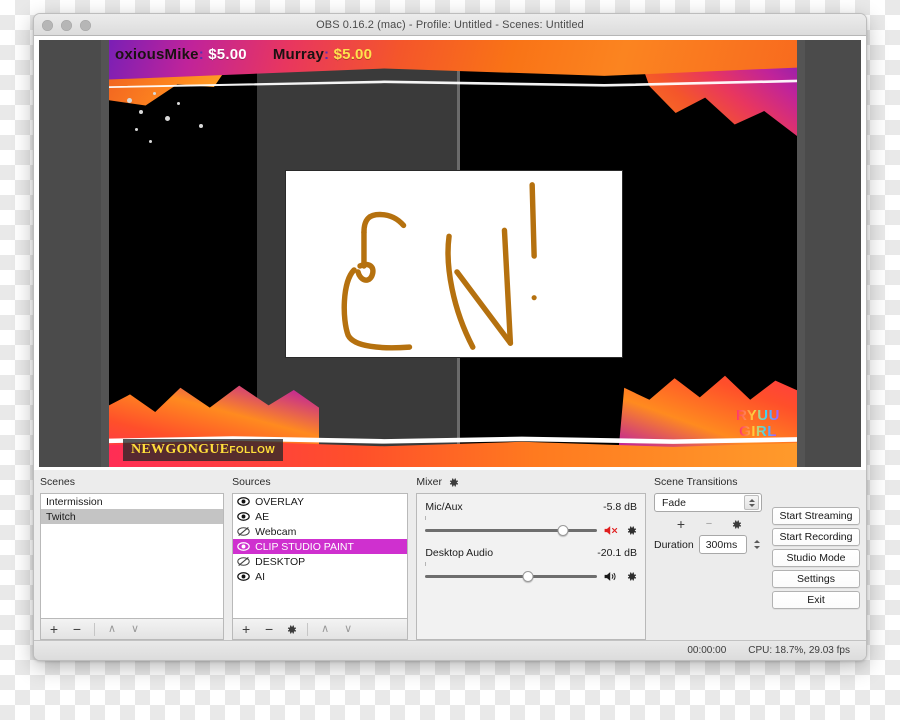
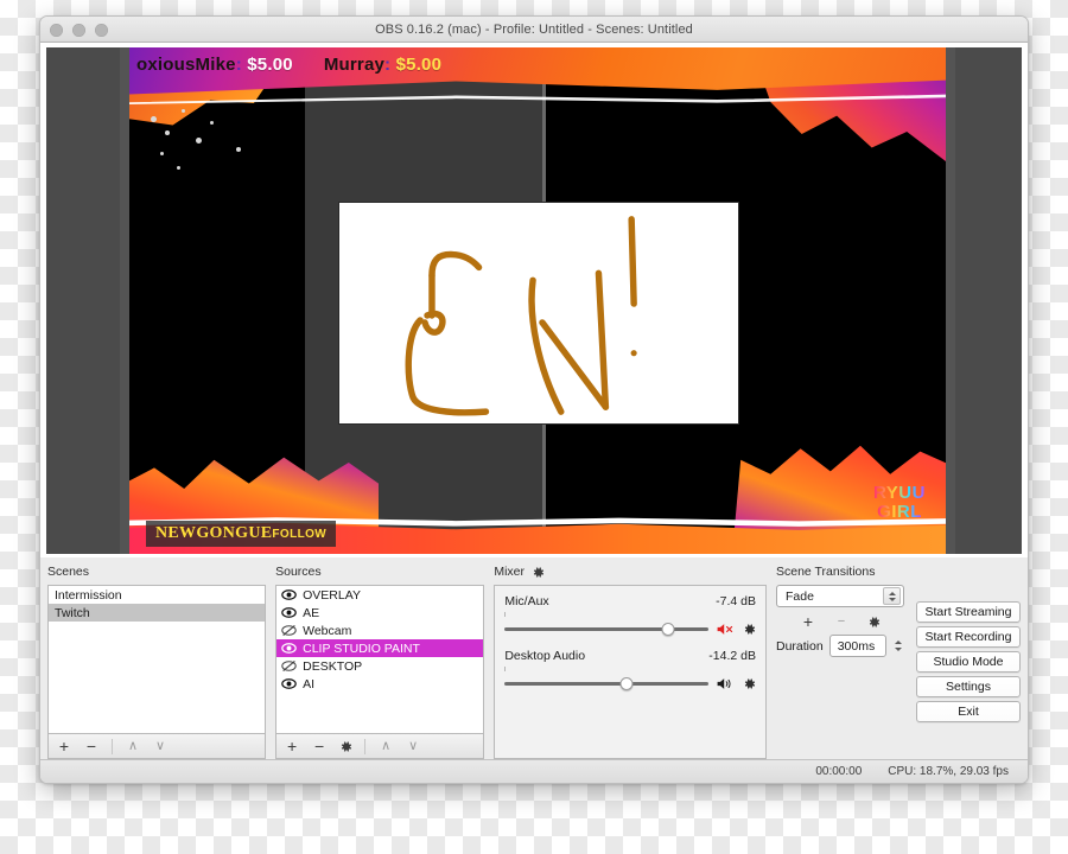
  OBS 0.16.2 (mac) - Profile: Untitled - Scenes: Untitled
  oxiousMike: $5.00
  Murray: $5.00
  NEWGONGUE
  FOLLOW
  RYUU
  GIRL
  Scenes
  Intermission
  Twitch
  +
  −
  ∧
  ∨
  Sources
  OVERLAY
  AE
  Webcam
  CLIP STUDIO PAINT
  DESKTOP
  AI
  +
  −
  ∧
  ∨
  Mixer
  Mic/Aux
- -5.8 dB
+ -7.4 dB
  Desktop Audio
- -20.1 dB
+ -14.2 dB
  Scene Transitions
  Fade
  +
  −
  Duration
  300ms
  Start Streaming
  Start Recording
  Studio Mode
  Settings
  Exit
  00:00:00
  CPU: 18.7%, 29.03 fps
